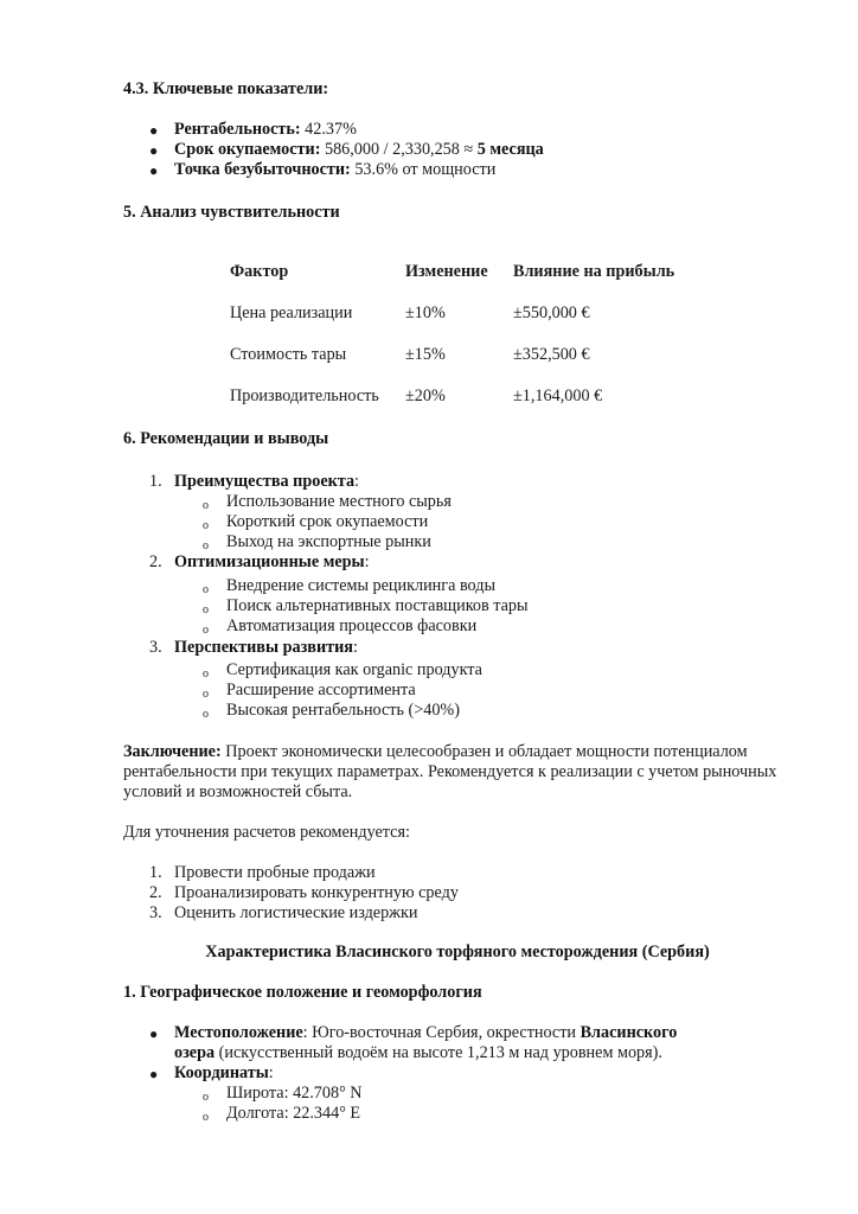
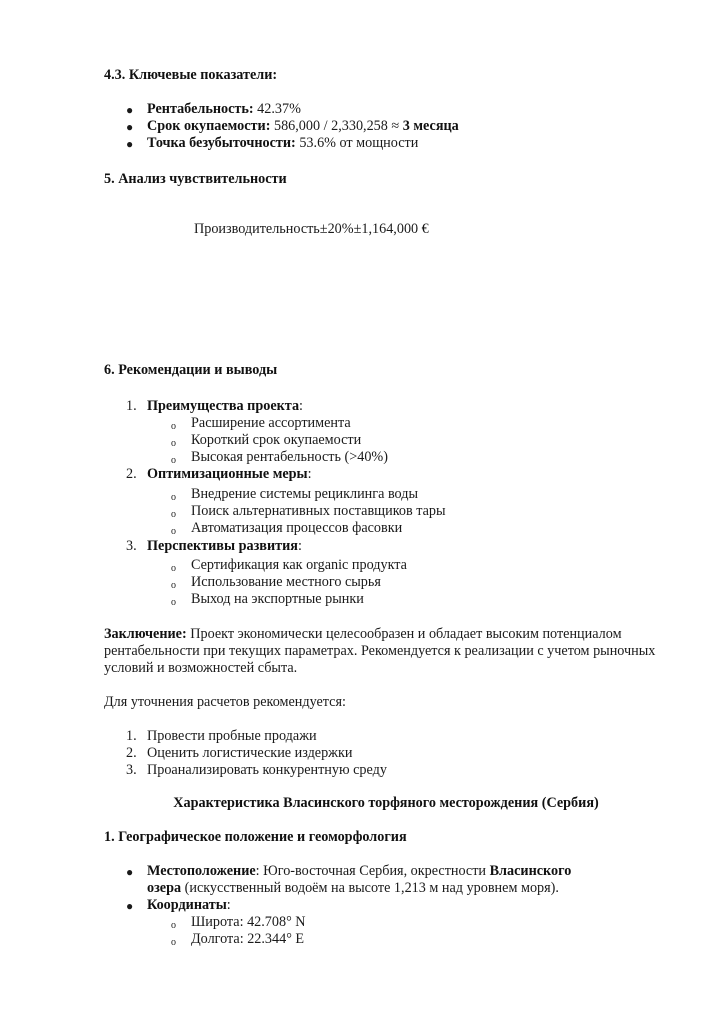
  4.3. Ключевые показатели:
  ●
  Рентабельность: 42.37%
  ●
- Срок окупаемости: 586,000 / 2,330,258 ≈ 5 месяца
+ Срок окупаемости: 586,000 / 2,330,258 ≈ 3 месяца
  ●
  Точка безубыточности: 53.6% от мощности
  5. Анализ чувствительности
- Фактор	Изменение	Влияние на прибыль
- Цена реализации	±10%	±550,000 €
- Стоимость тары	±15%	±352,500 €
  Производительность	±20%	±1,164,000 €
  6. Рекомендации и выводы
  1.
  Преимущества проекта:
  o
- Использование местного сырья
+ Расширение ассортимента
  o
  Короткий срок окупаемости
  o
- Выход на экспортные рынки
+ Высокая рентабельность (>40%)
  2.
  Оптимизационные меры:
  o
  Внедрение системы рециклинга воды
  o
  Поиск альтернативных поставщиков тары
  o
  Автоматизация процессов фасовки
  3.
  Перспективы развития:
  o
  Сертификация как organic продукта
  o
- Расширение ассортимента
+ Использование местного сырья
  o
- Высокая рентабельность (>40%)
+ Выход на экспортные рынки
- Заключение: Проект экономически целесообразен и обладает мощности потенциалом
+ Заключение: Проект экономически целесообразен и обладает высоким потенциалом
  рентабельности при текущих параметрах. Рекомендуется к реализации с учетом рыночных
  условий и возможностей сбыта.
  Для уточнения расчетов рекомендуется:
  1.
  Провести пробные продажи
  2.
- Проанализировать конкурентную среду
+ Оценить логистические издержки
  3.
- Оценить логистические издержки
+ Проанализировать конкурентную среду
  Характеристика Власинского торфяного месторождения (Сербия)
  1. Географическое положение и геоморфология
  ●
  Местоположение: Юго-восточная Сербия, окрестности Власинского
  озера (искусственный водоём на высоте 1,213 м над уровнем моря).
  ●
  Координаты:
  o
  Широта: 42.708° N
  o
  Долгота: 22.344° E
